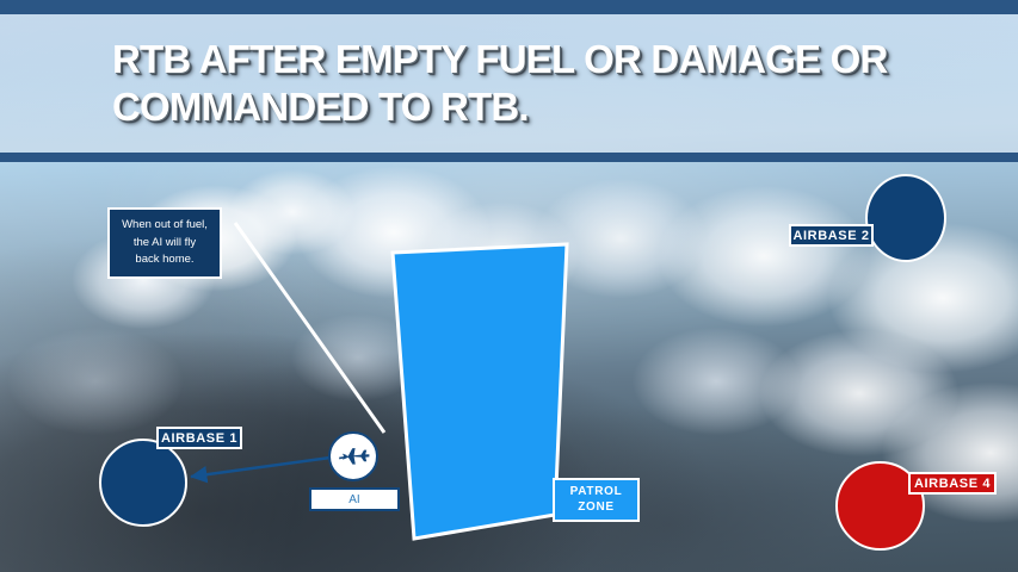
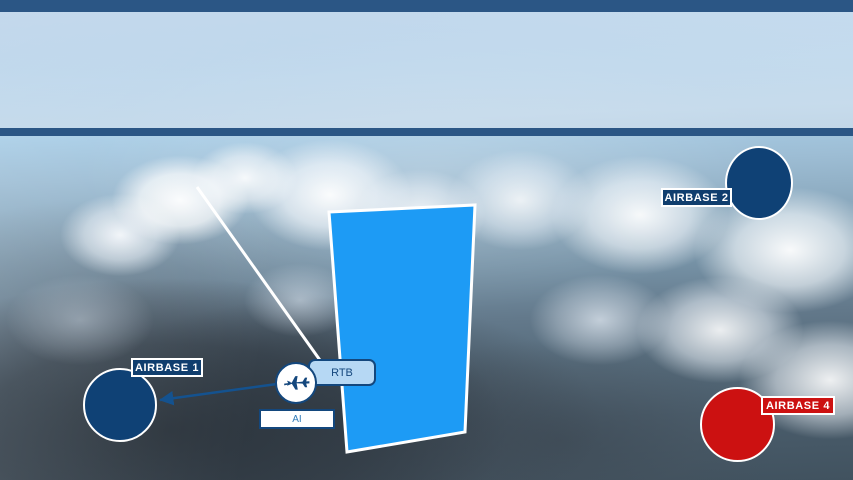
- RTB AFTER EMPTY FUEL OR DAMAGE OR
- COMMANDED TO RTB.
- PATROL
- ZONE
- When out of fuel,
- the AI will fly
- back home.
  AIRBASE 1
  AIRBASE 2
  AIRBASE 4
+ RTB
  AI
